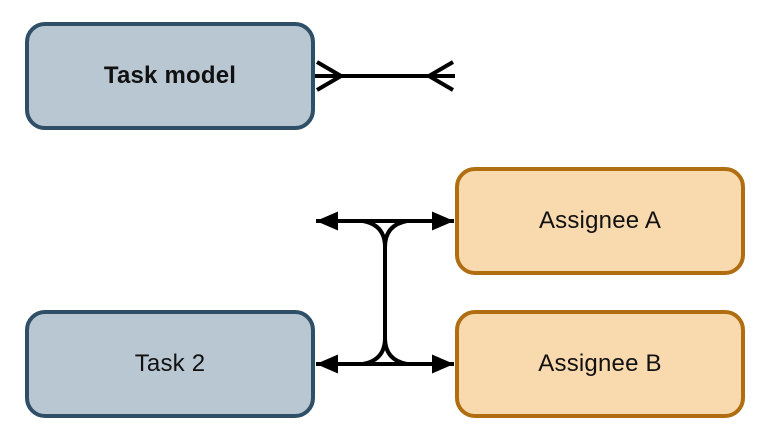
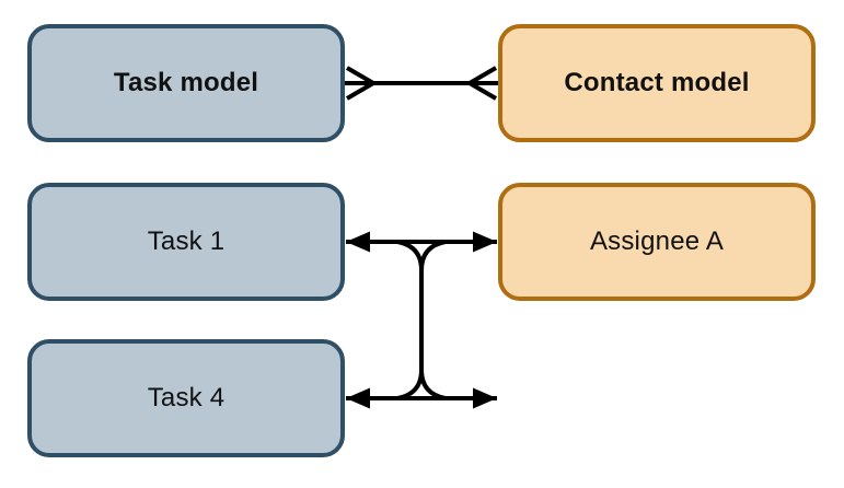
  Task model
+ Contact model
+ Task 1
  Assignee A
- Task 2
+ Task 4
- Assignee B
